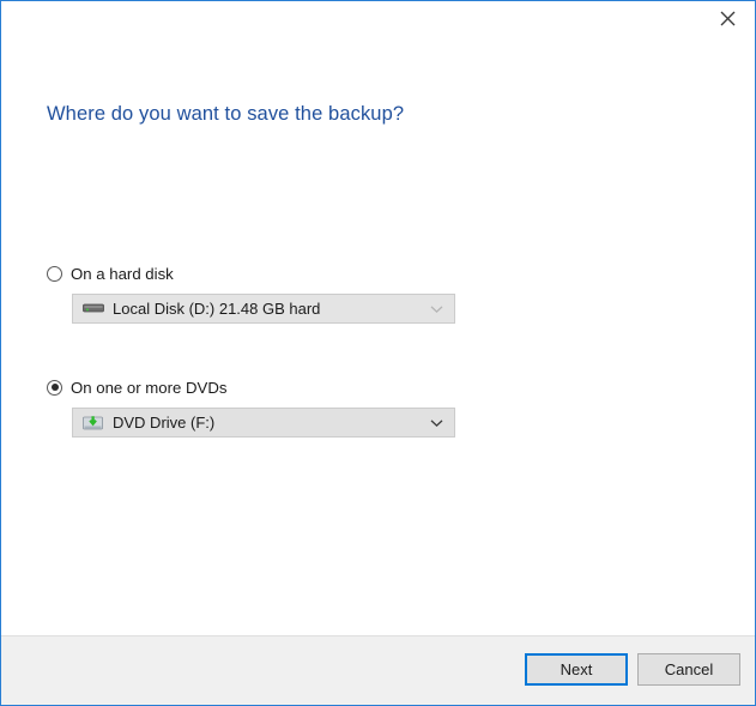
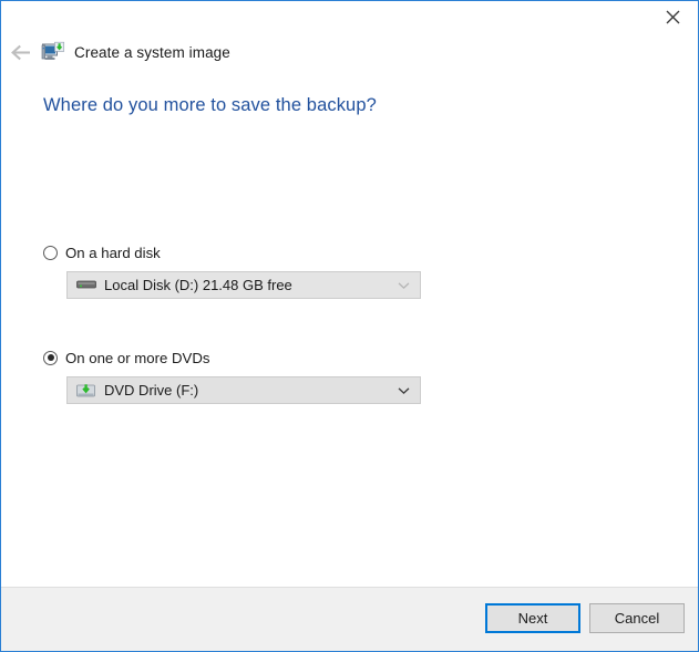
+ Create a system image
- Where do you want to save the backup?
+ Where do you more to save the backup?
  On a hard disk
- Local Disk (D:) 21.48 GB hard
+ Local Disk (D:) 21.48 GB free
  On one or more DVDs
  DVD Drive (F:)
  Next
  Cancel
